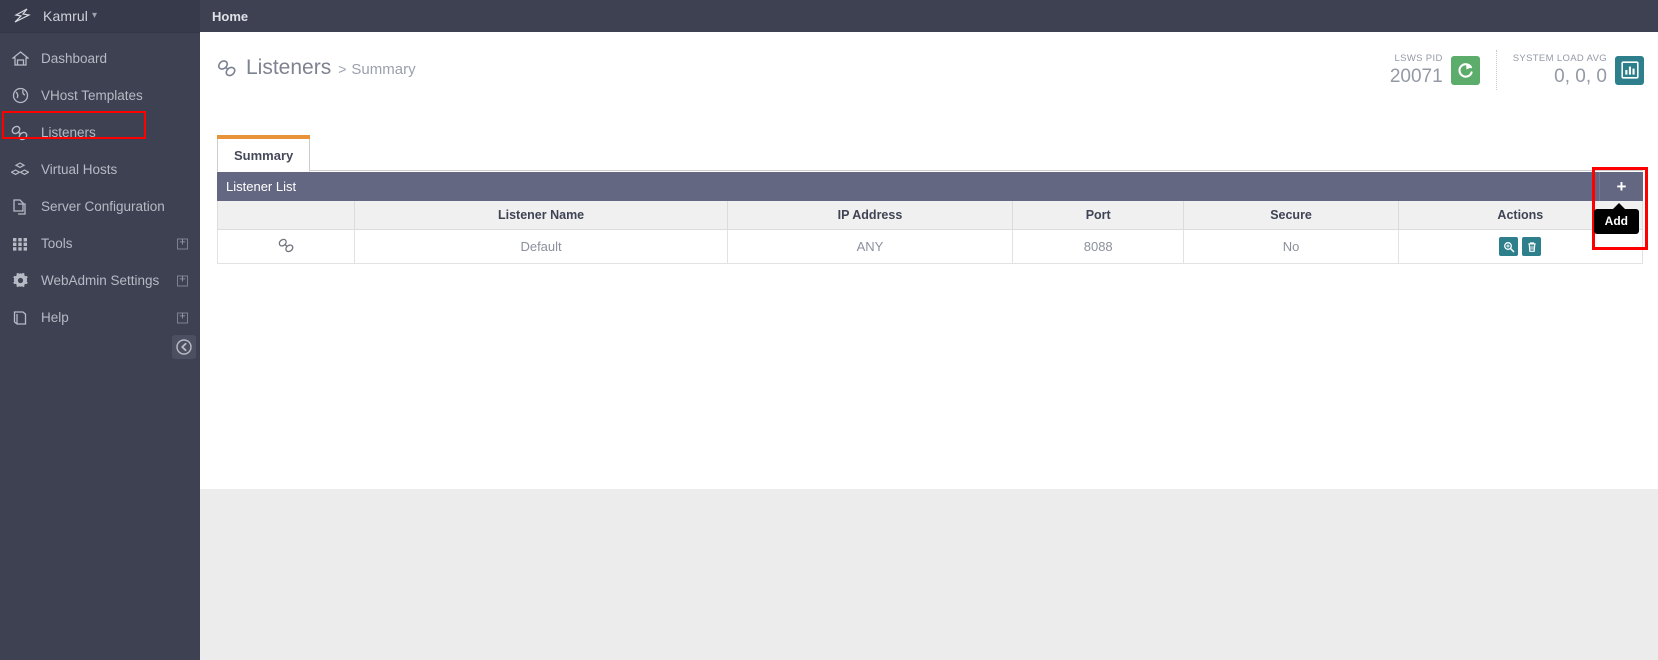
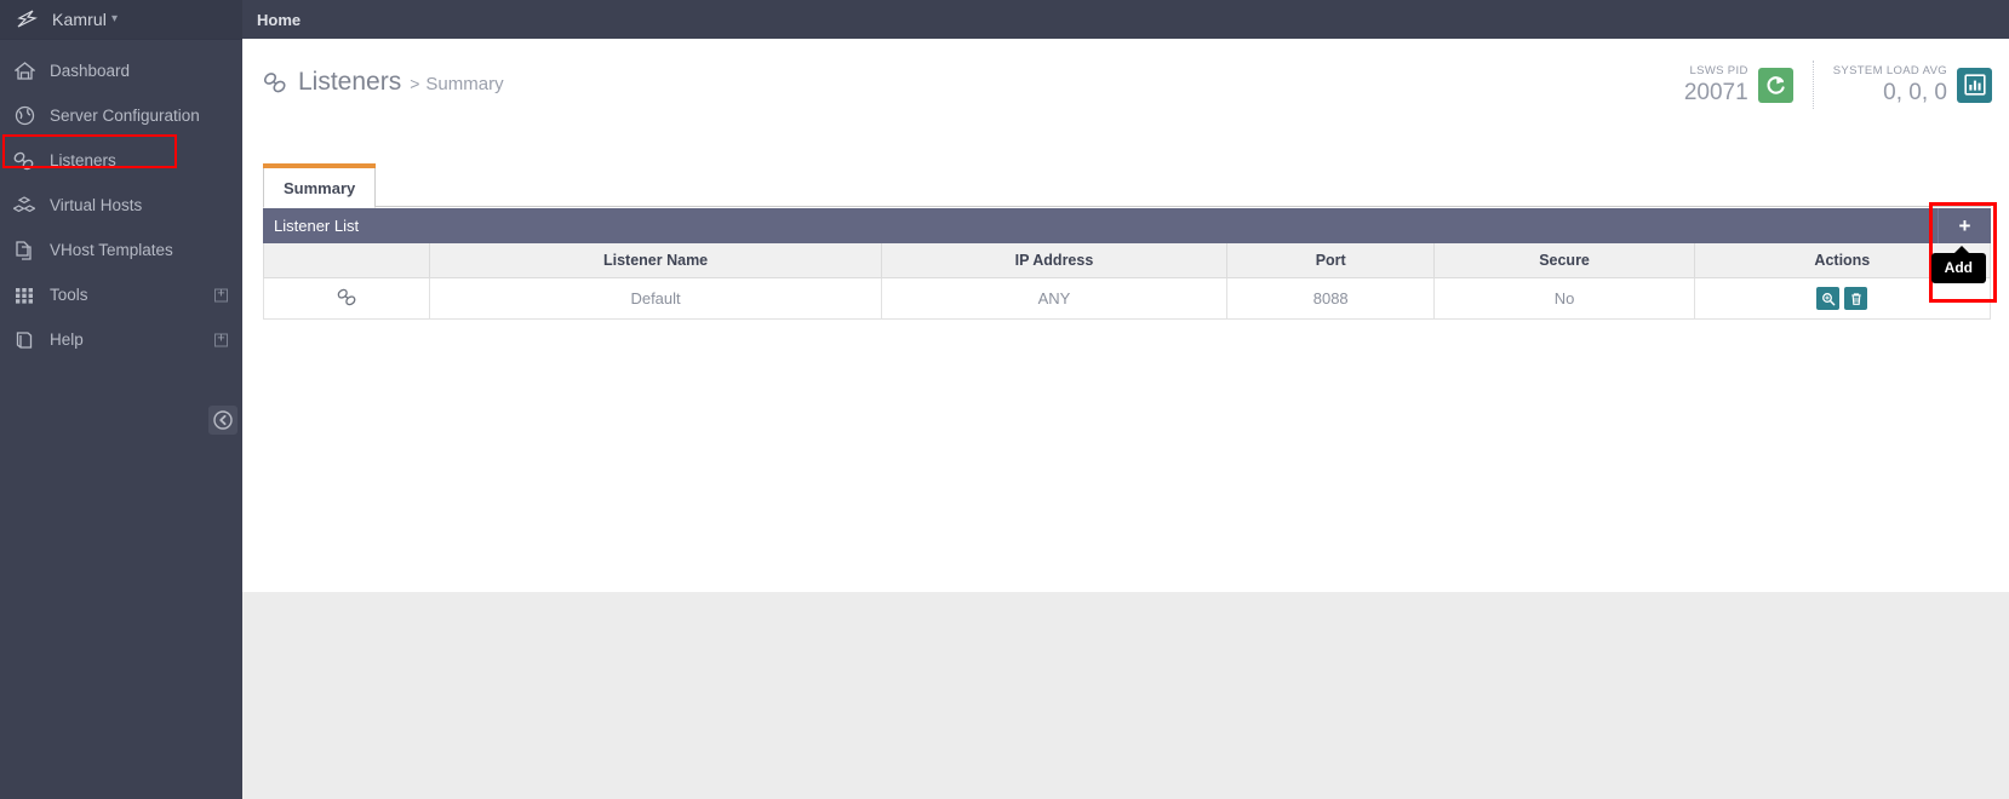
  Kamrul
  ▾
  Dashboard
- VHost Templates
+ Server Configuration
  Listeners
  Virtual Hosts
- Server Configuration
+ VHost Templates
  Tools
- WebAdmin Settings
  Help
  Home
  Listeners
  >
  Summary
  LSWS PID
  20071
  SYSTEM LOAD AVG
  0, 0, 0
  Summary
  Listener List
  +
  Add
  	Listener Name	IP Address	Port	Secure	Actions
  	Default	ANY	8088	No
